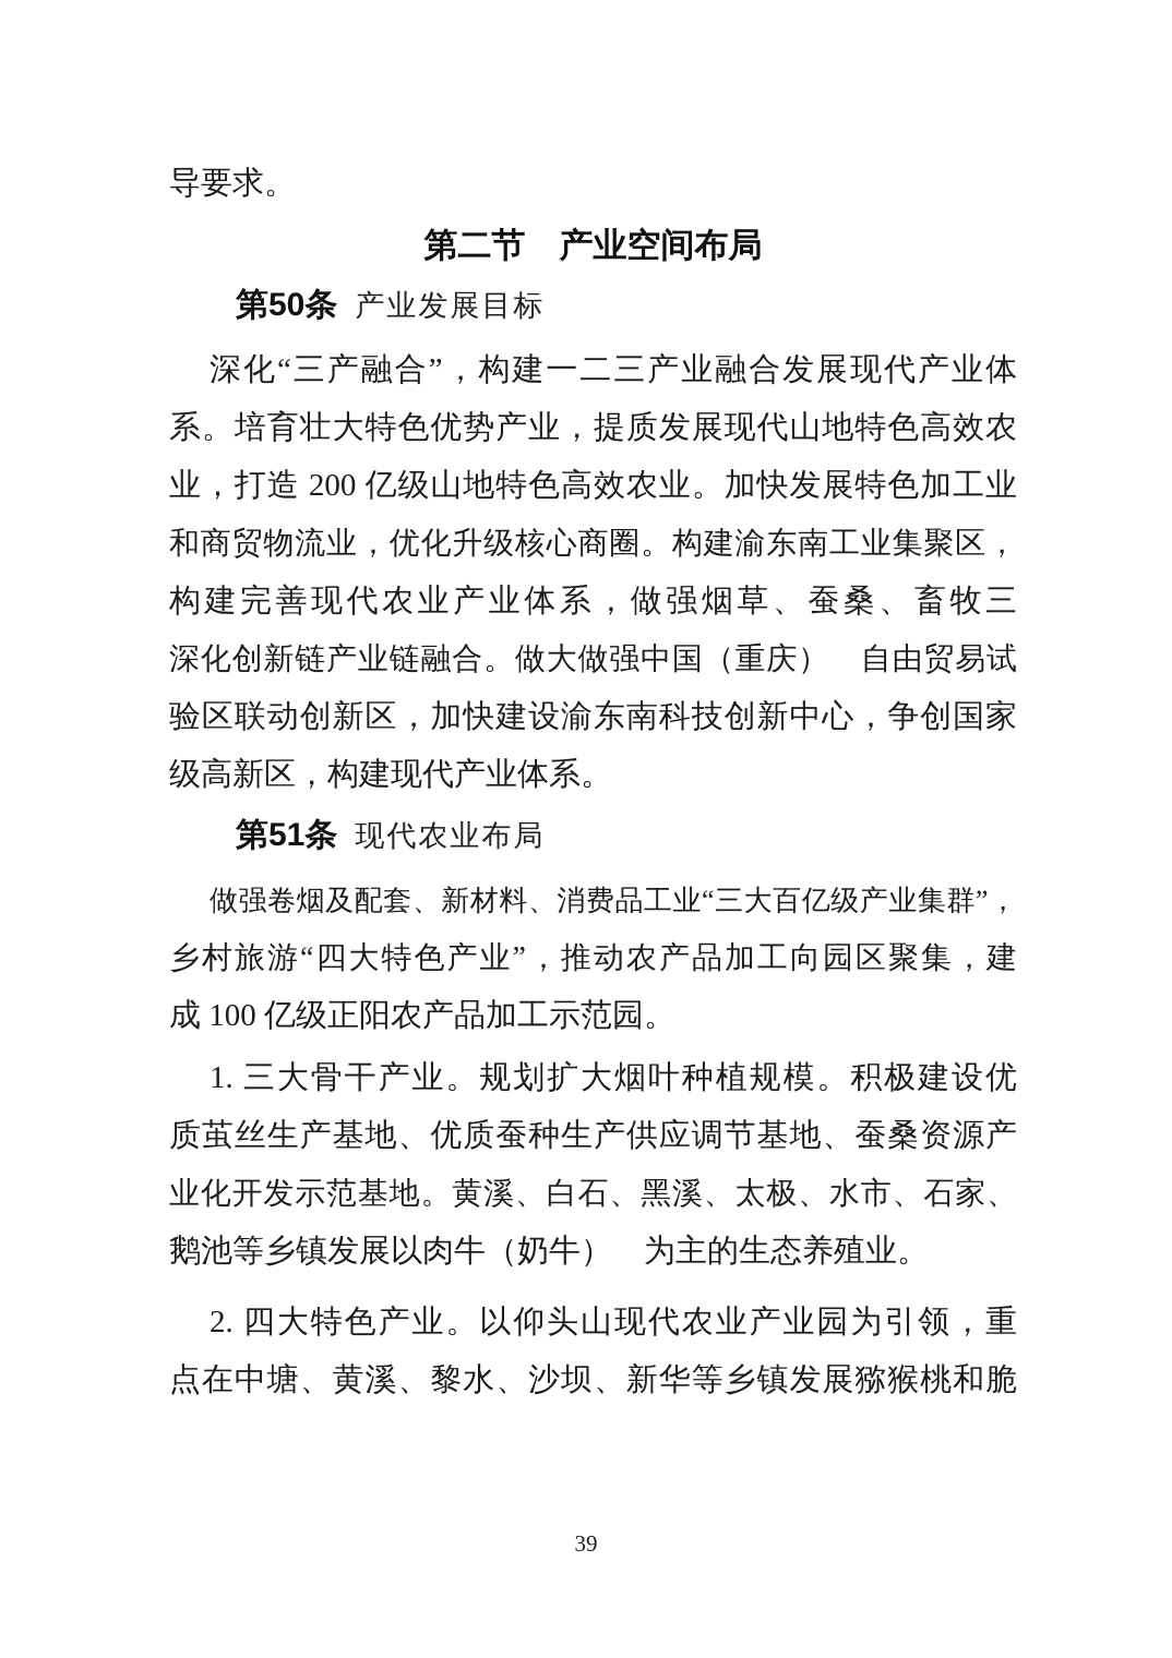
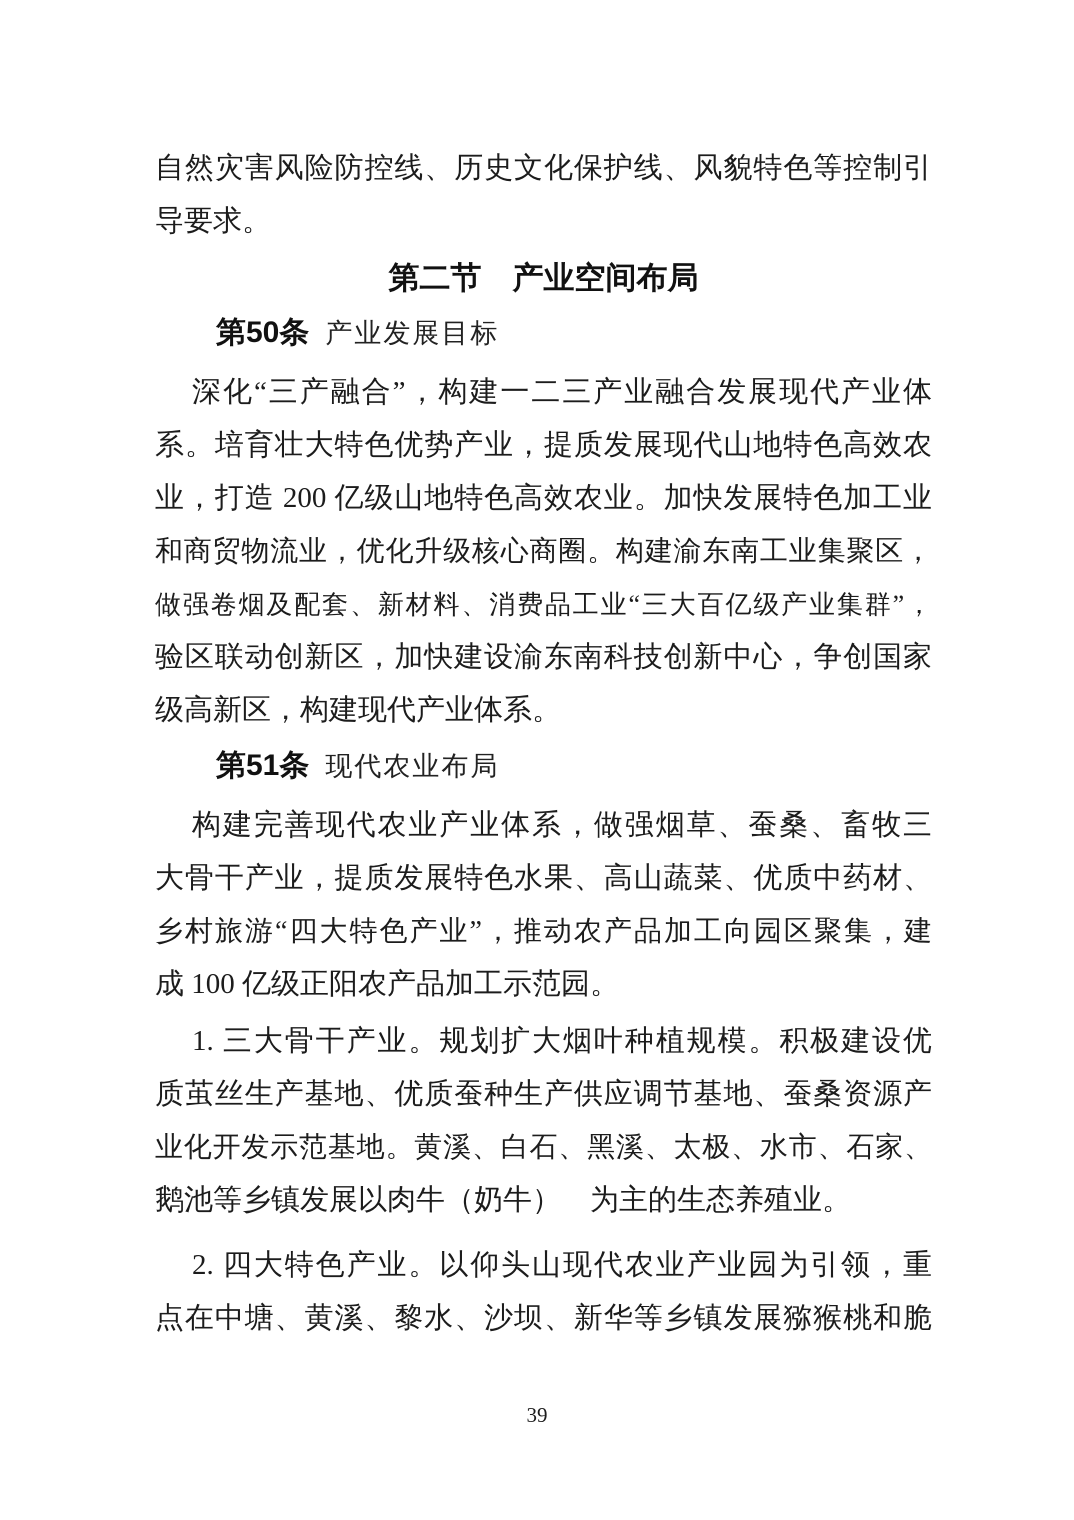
+ 自然灾害风险防控线、历史文化保护线、风貌特色等控制引
  导要求。
  第二节 产业空间布局
  第50条 产业发展目标
  深化“三产融合”，构建一二三产业融合发展现代产业体
  系。培育壮大特色优势产业，提质发展现代山地特色高效农
  业，打造 200 亿级山地特色高效农业。加快发展特色加工业
  和商贸物流业，优化升级核心商圈。构建渝东南工业集聚区，
- 构建完善现代农业产业体系，做强烟草、蚕桑、畜牧三
+ 做强卷烟及配套、新材料、消费品工业“三大百亿级产业集群”，
- 深化创新链产业链融合。做大做强中国（重庆） 自由贸易试
  验区联动创新区，加快建设渝东南科技创新中心，争创国家
  级高新区，构建现代产业体系。
  第51条 现代农业布局
- 做强卷烟及配套、新材料、消费品工业“三大百亿级产业集群”，
+ 构建完善现代农业产业体系，做强烟草、蚕桑、畜牧三
+ 大骨干产业，提质发展特色水果、高山蔬菜、优质中药材、
  乡村旅游“四大特色产业”，推动农产品加工向园区聚集，建
  成 100 亿级正阳农产品加工示范园。
  1. 三大骨干产业。规划扩大烟叶种植规模。积极建设优
  质茧丝生产基地、优质蚕种生产供应调节基地、蚕桑资源产
  业化开发示范基地。黄溪、白石、黑溪、太极、水市、石家、
  鹅池等乡镇发展以肉牛（奶牛） 为主的生态养殖业。
  2. 四大特色产业。以仰头山现代农业产业园为引领，重
  点在中塘、黄溪、黎水、沙坝、新华等乡镇发展猕猴桃和脆
  39
